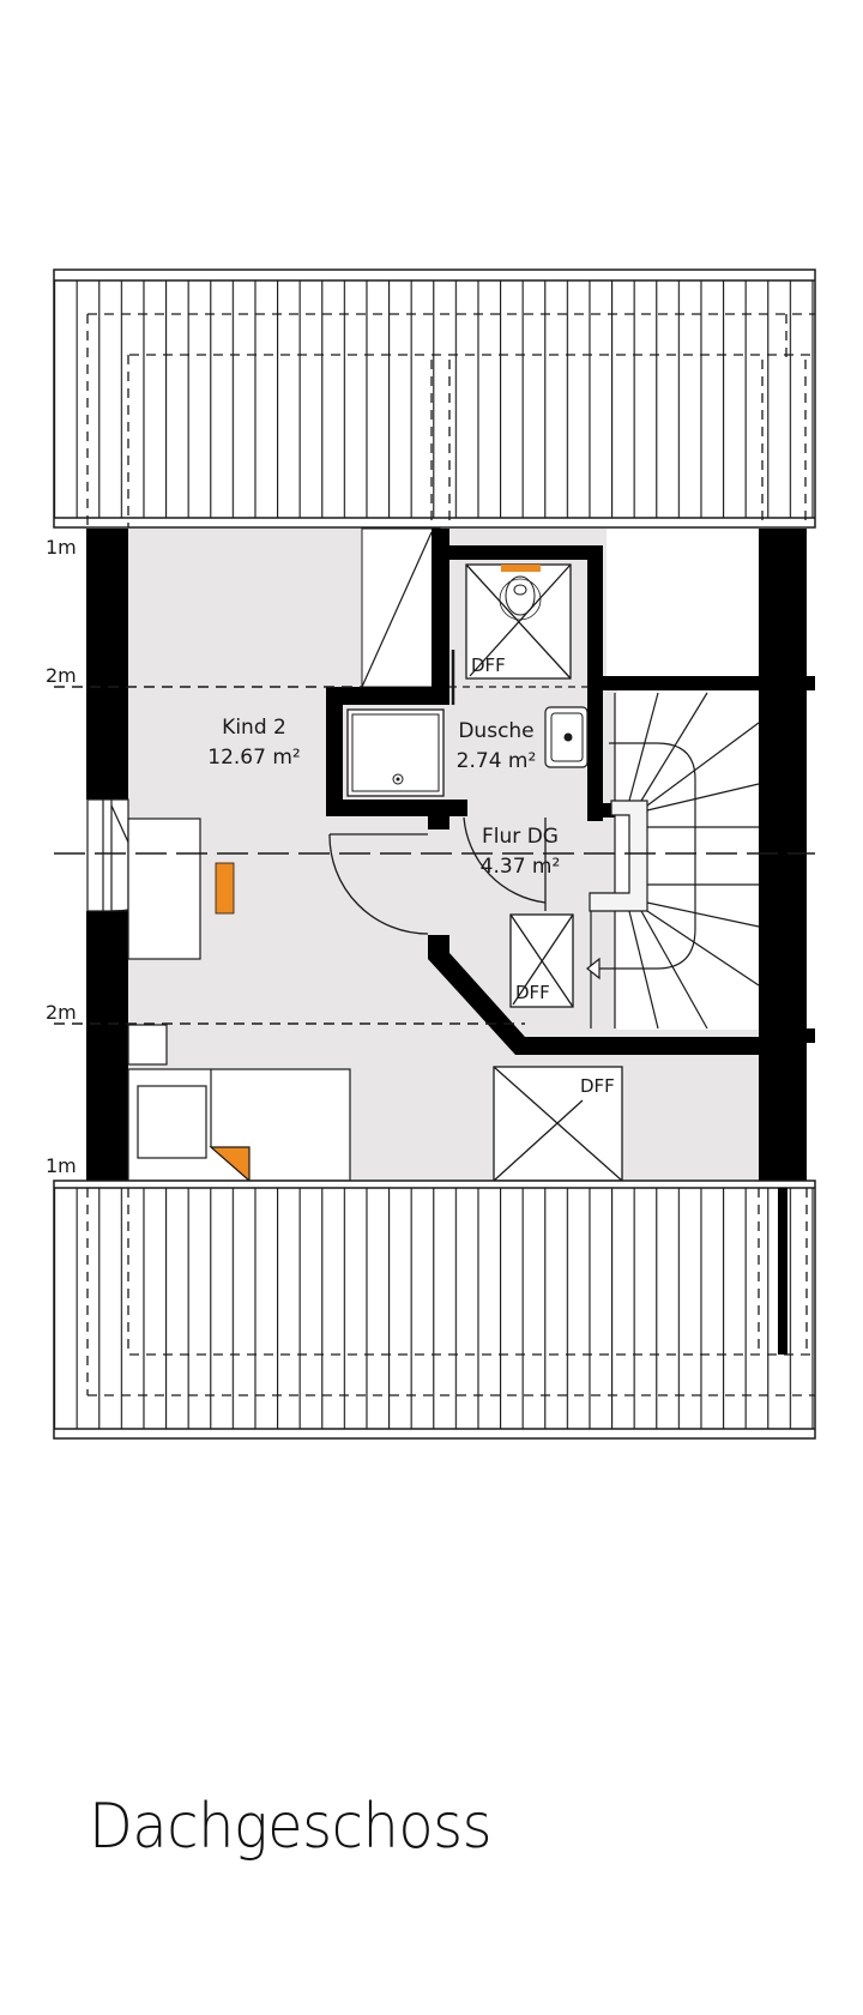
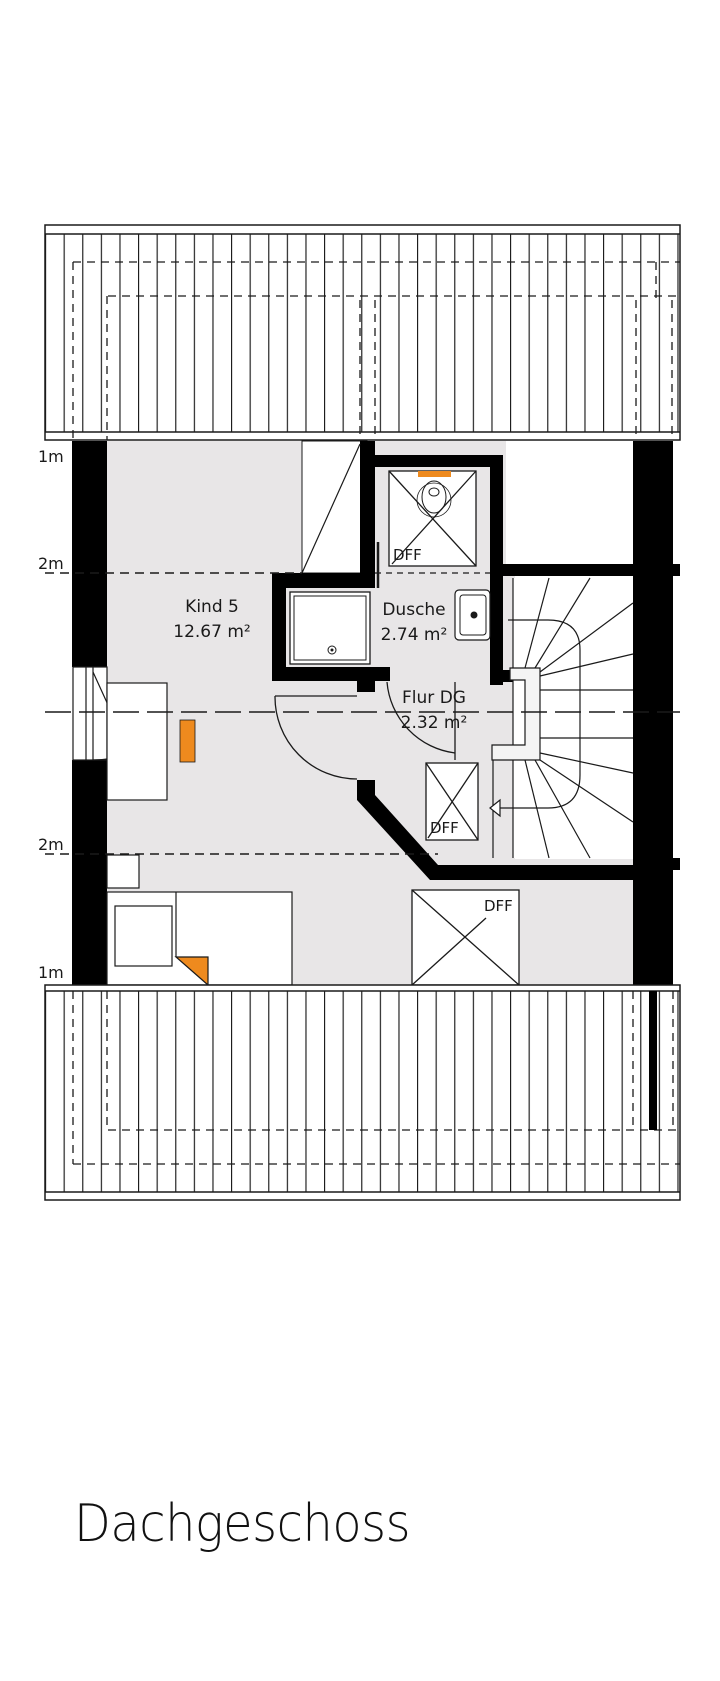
  DFF
  DFF
  DFF
  1m
  2m
  2m
  1m
- Kind 2
+ Kind 5
  12.67 m²
  Dusche
  2.74 m²
  Flur DG
- 4.37 m²
+ 2.32 m²
  Dachgeschoss
